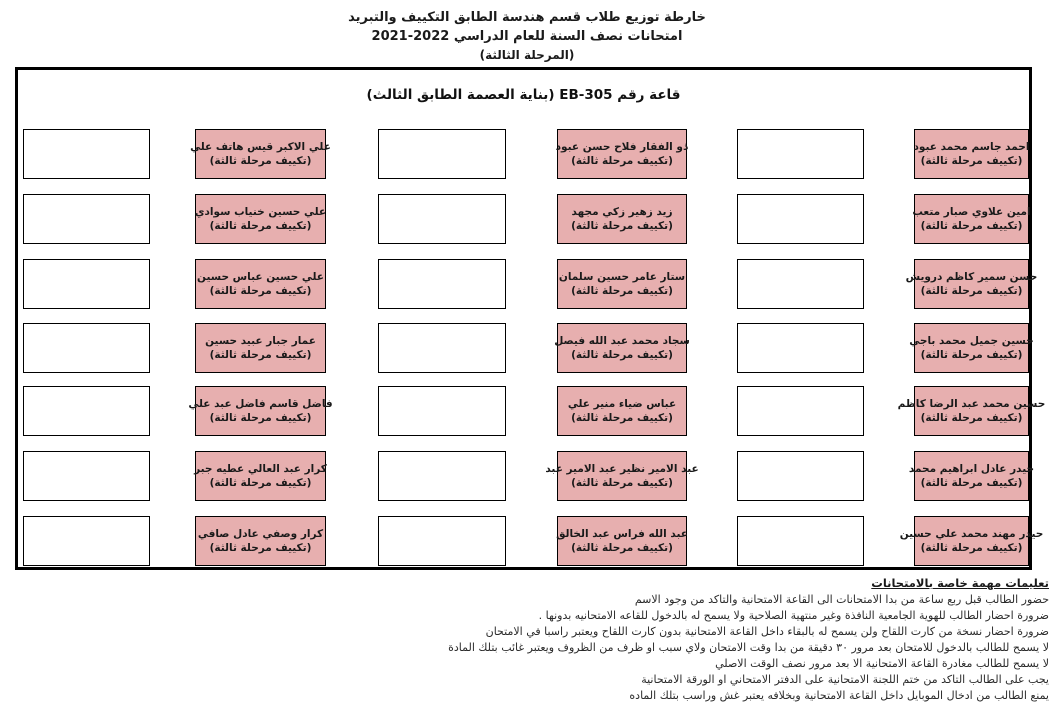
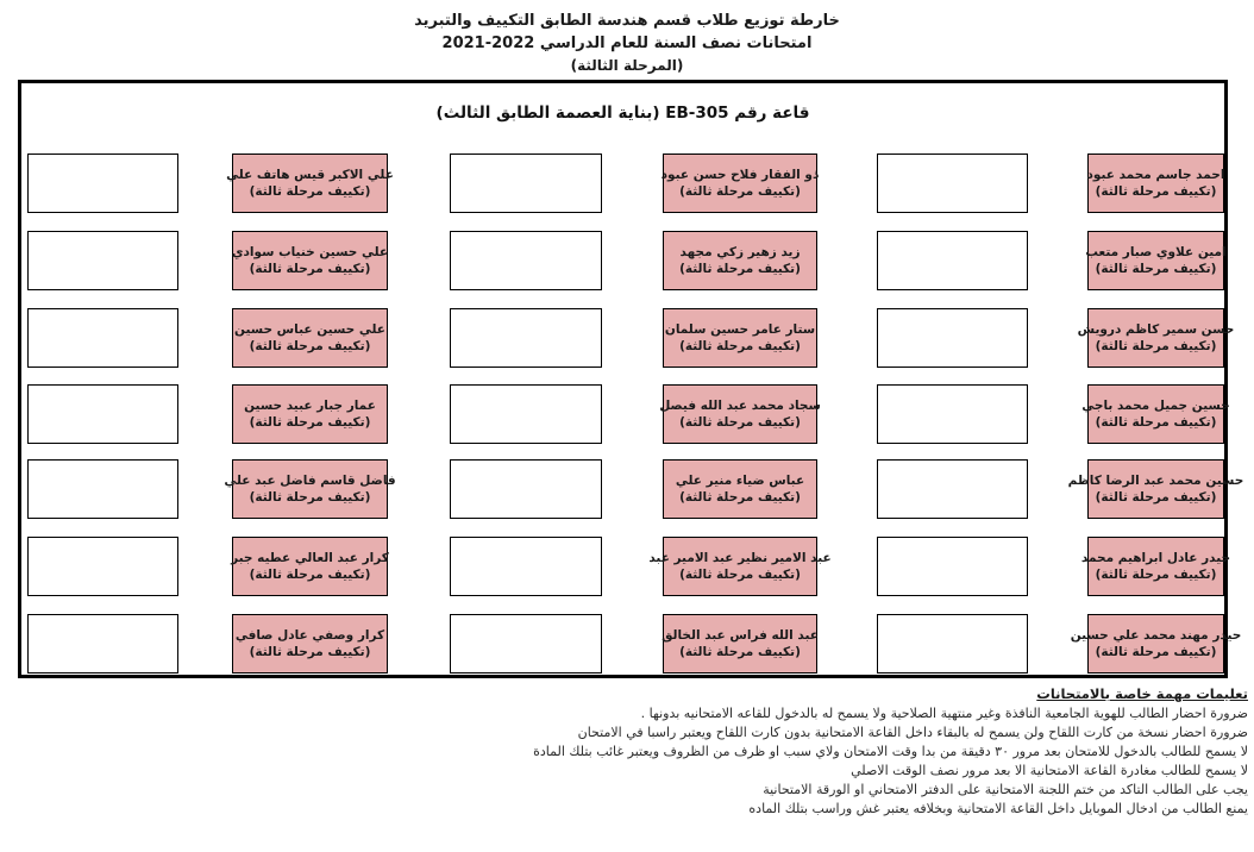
  خارطة توزيع طلاب قسم هندسة الطابق التكييف والتبريد
  امتحانات نصف السنة للعام الدراسي 2022-2021
  (المرحلة الثالثة)
  قاعة رقم EB-305 (بناية العصمة الطابق الثالث)
  علي الاكبر قيس هاتف علي
  (تكييف مرحلة ثالثة)
  ذو الفقار فلاح حسن عبود
  (تكييف مرحلة ثالثة)
  احمد جاسم محمد عبود
  (تكييف مرحلة ثالثة)
  علي حسين خنياب سوادي
  (تكييف مرحلة ثالثة)
  زيد زهير زكي مجهد
  (تكييف مرحلة ثالثة)
  امين علاوي صبار متعب
  (تكييف مرحلة ثالثة)
  علي حسين عباس حسين
  (تكييف مرحلة ثالثة)
  ستار عامر حسين سلمان
  (تكييف مرحلة ثالثة)
  حسن سمير كاظم درويش
  (تكييف مرحلة ثالثة)
  عمار جبار عبيد حسين
  (تكييف مرحلة ثالثة)
  سجاد محمد عبد الله فيصل
  (تكييف مرحلة ثالثة)
  حسين جميل محمد باجي
  (تكييف مرحلة ثالثة)
  فاضل قاسم فاضل عبد علي
  (تكييف مرحلة ثالثة)
  عباس ضياء منير علي
  (تكييف مرحلة ثالثة)
  حسين محمد عبد الرضا كاظم
  (تكييف مرحلة ثالثة)
  كرار عبد العالي عطيه جبر
  (تكييف مرحلة ثالثة)
  عبد الامير نظير عبد الامير عبد
  (تكييف مرحلة ثالثة)
  حيدر عادل ابراهيم محمد
  (تكييف مرحلة ثالثة)
  كرار وصفي عادل صافي
  (تكييف مرحلة ثالثة)
  عبد الله فراس عبد الخالق
  (تكييف مرحلة ثالثة)
  حيدر مهند محمد علي حسين
  (تكييف مرحلة ثالثة)
  تعليمات مهمة خاصة بالامتحانات
- حضور الطالب قبل ربع ساعة من بدا الامتحانات الى القاعة الامتحانية والتاكد من وجود الاسم
  ضرورة احضار الطالب للهوية الجامعية النافذة وغير منتهية الصلاحية ولا يسمح له بالدخول للقاعه الامتحانيه بدونها .
  ضرورة احضار نسخة من كارت اللقاح ولن يسمح له بالبقاء داخل القاعة الامتحانية بدون كارت اللقاح ويعتبر راسبا في الامتحان
  لا يسمح للطالب بالدخول للامتحان بعد مرور ٣٠ دقيقة من بدا وقت الامتحان ولاي سبب او ظرف من الظروف ويعتبر غائب بتلك المادة
  لا يسمح للطالب مغادرة القاعة الامتحانية الا بعد مرور نصف الوقت الاصلي
  يجب على الطالب التاكد من ختم اللجنة الامتحانية على الدفتر الامتحاني او الورقة الامتحانية
  يمنع الطالب من ادخال الموبايل داخل القاعة الامتحانية وبخلافه يعتبر غش وراسب بتلك الماده
